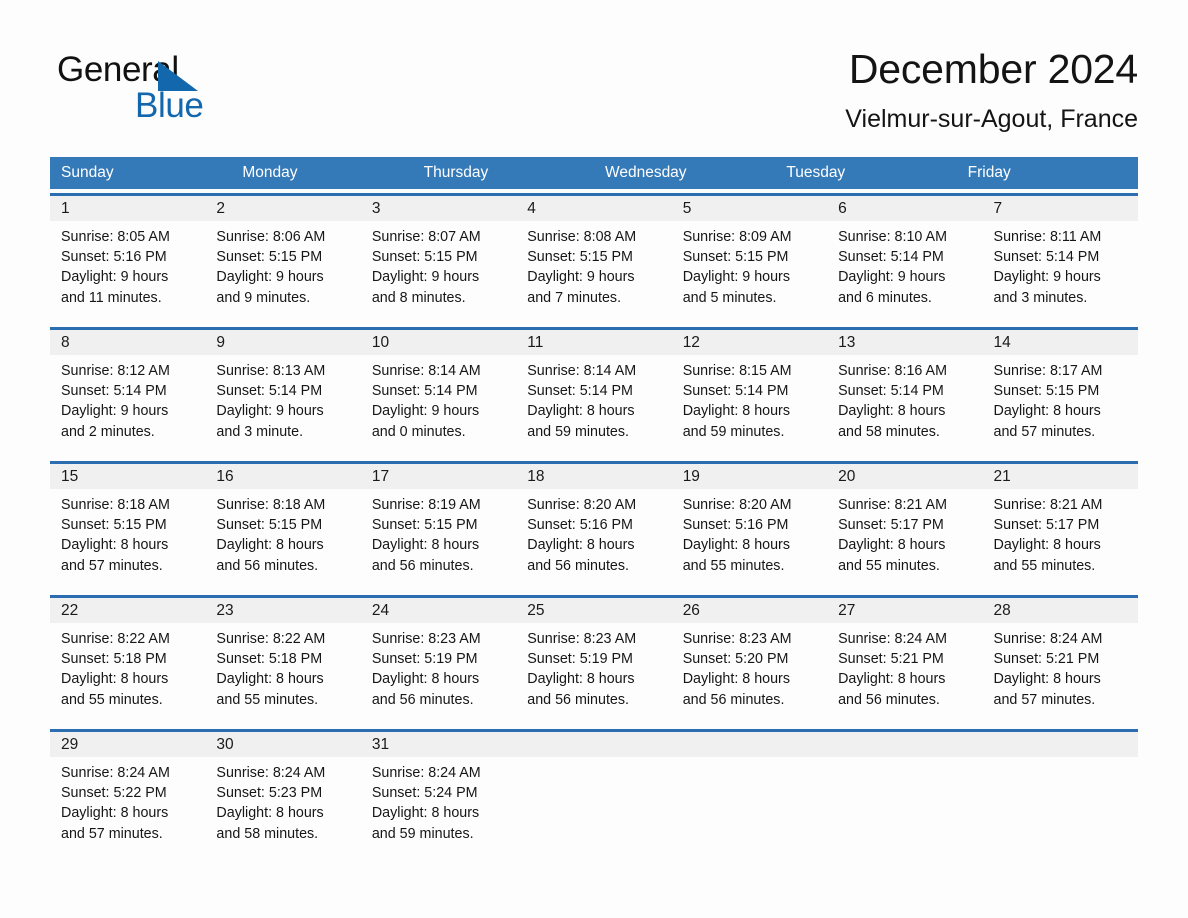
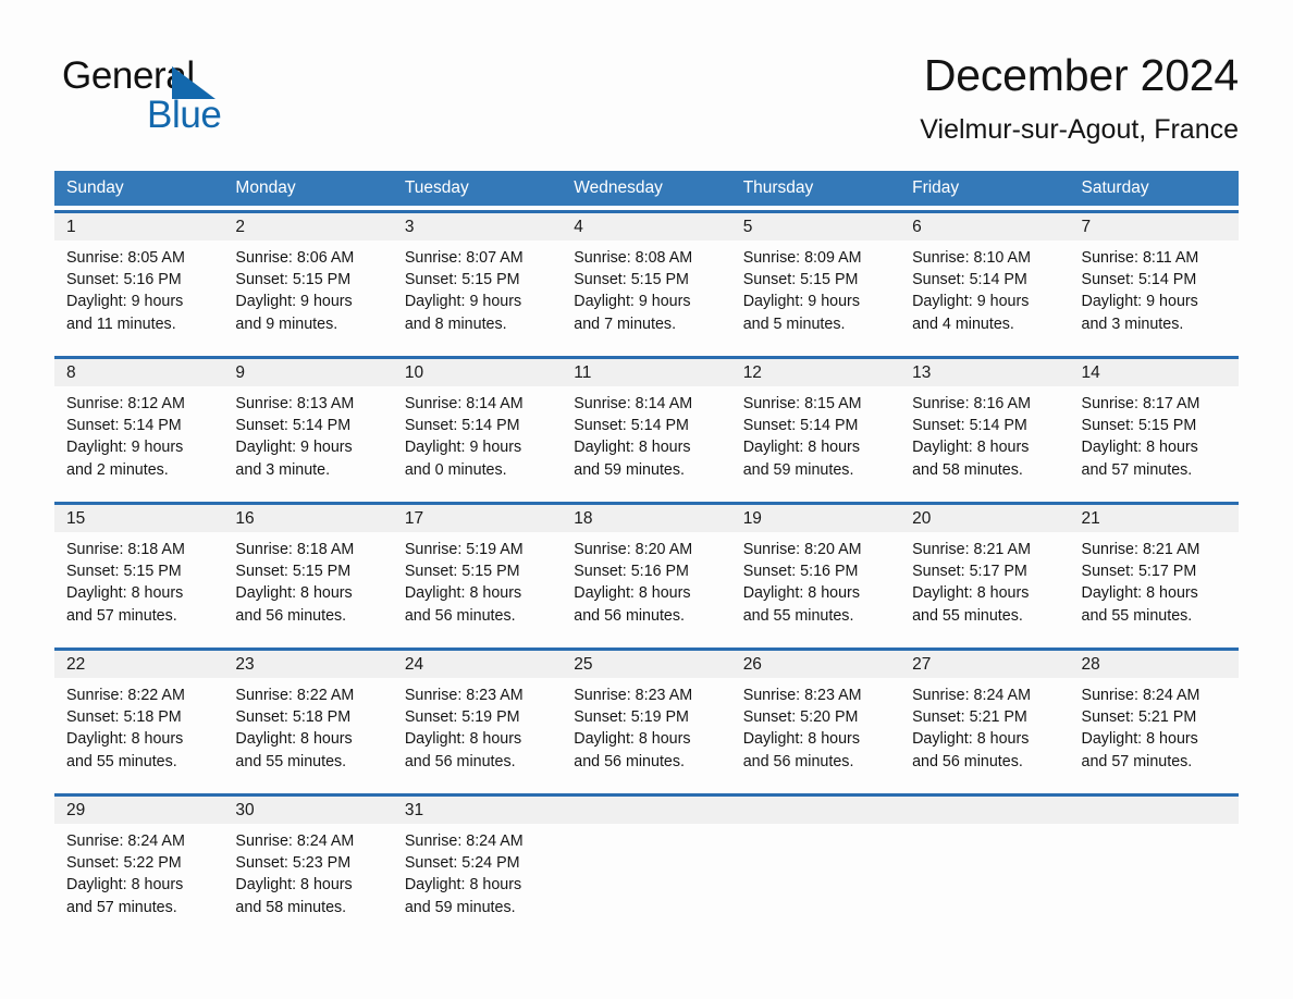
  General
  Blue
  December 2024
  Vielmur-sur-Agout, France
  Sunday
  Monday
- Thursday
+ Tuesday
  Wednesday
- Tuesday
+ Thursday
  Friday
+ Saturday
  1
  Sunrise: 8:05 AM
  Sunset: 5:16 PM
  Daylight: 9 hours
  and 11 minutes.
  2
  Sunrise: 8:06 AM
  Sunset: 5:15 PM
  Daylight: 9 hours
  and 9 minutes.
  3
  Sunrise: 8:07 AM
  Sunset: 5:15 PM
  Daylight: 9 hours
  and 8 minutes.
  4
  Sunrise: 8:08 AM
  Sunset: 5:15 PM
  Daylight: 9 hours
  and 7 minutes.
  5
  Sunrise: 8:09 AM
  Sunset: 5:15 PM
  Daylight: 9 hours
  and 5 minutes.
  6
  Sunrise: 8:10 AM
  Sunset: 5:14 PM
  Daylight: 9 hours
- and 6 minutes.
+ and 4 minutes.
  7
  Sunrise: 8:11 AM
  Sunset: 5:14 PM
  Daylight: 9 hours
  and 3 minutes.
  8
  Sunrise: 8:12 AM
  Sunset: 5:14 PM
  Daylight: 9 hours
  and 2 minutes.
  9
  Sunrise: 8:13 AM
  Sunset: 5:14 PM
  Daylight: 9 hours
  and 3 minute.
  10
  Sunrise: 8:14 AM
  Sunset: 5:14 PM
  Daylight: 9 hours
  and 0 minutes.
  11
  Sunrise: 8:14 AM
  Sunset: 5:14 PM
  Daylight: 8 hours
  and 59 minutes.
  12
  Sunrise: 8:15 AM
  Sunset: 5:14 PM
  Daylight: 8 hours
  and 59 minutes.
  13
  Sunrise: 8:16 AM
  Sunset: 5:14 PM
  Daylight: 8 hours
  and 58 minutes.
  14
  Sunrise: 8:17 AM
  Sunset: 5:15 PM
  Daylight: 8 hours
  and 57 minutes.
  15
  Sunrise: 8:18 AM
  Sunset: 5:15 PM
  Daylight: 8 hours
  and 57 minutes.
  16
  Sunrise: 8:18 AM
  Sunset: 5:15 PM
  Daylight: 8 hours
  and 56 minutes.
  17
- Sunrise: 8:19 AM
+ Sunrise: 5:19 AM
  Sunset: 5:15 PM
  Daylight: 8 hours
  and 56 minutes.
  18
  Sunrise: 8:20 AM
  Sunset: 5:16 PM
  Daylight: 8 hours
  and 56 minutes.
  19
  Sunrise: 8:20 AM
  Sunset: 5:16 PM
  Daylight: 8 hours
  and 55 minutes.
  20
  Sunrise: 8:21 AM
  Sunset: 5:17 PM
  Daylight: 8 hours
  and 55 minutes.
  21
  Sunrise: 8:21 AM
  Sunset: 5:17 PM
  Daylight: 8 hours
  and 55 minutes.
  22
  Sunrise: 8:22 AM
  Sunset: 5:18 PM
  Daylight: 8 hours
  and 55 minutes.
  23
  Sunrise: 8:22 AM
  Sunset: 5:18 PM
  Daylight: 8 hours
  and 55 minutes.
  24
  Sunrise: 8:23 AM
  Sunset: 5:19 PM
  Daylight: 8 hours
  and 56 minutes.
  25
  Sunrise: 8:23 AM
  Sunset: 5:19 PM
  Daylight: 8 hours
  and 56 minutes.
  26
  Sunrise: 8:23 AM
  Sunset: 5:20 PM
  Daylight: 8 hours
  and 56 minutes.
  27
  Sunrise: 8:24 AM
  Sunset: 5:21 PM
  Daylight: 8 hours
  and 56 minutes.
  28
  Sunrise: 8:24 AM
  Sunset: 5:21 PM
  Daylight: 8 hours
  and 57 minutes.
  29
  Sunrise: 8:24 AM
  Sunset: 5:22 PM
  Daylight: 8 hours
  and 57 minutes.
  30
  Sunrise: 8:24 AM
  Sunset: 5:23 PM
  Daylight: 8 hours
  and 58 minutes.
  31
  Sunrise: 8:24 AM
  Sunset: 5:24 PM
  Daylight: 8 hours
  and 59 minutes.
